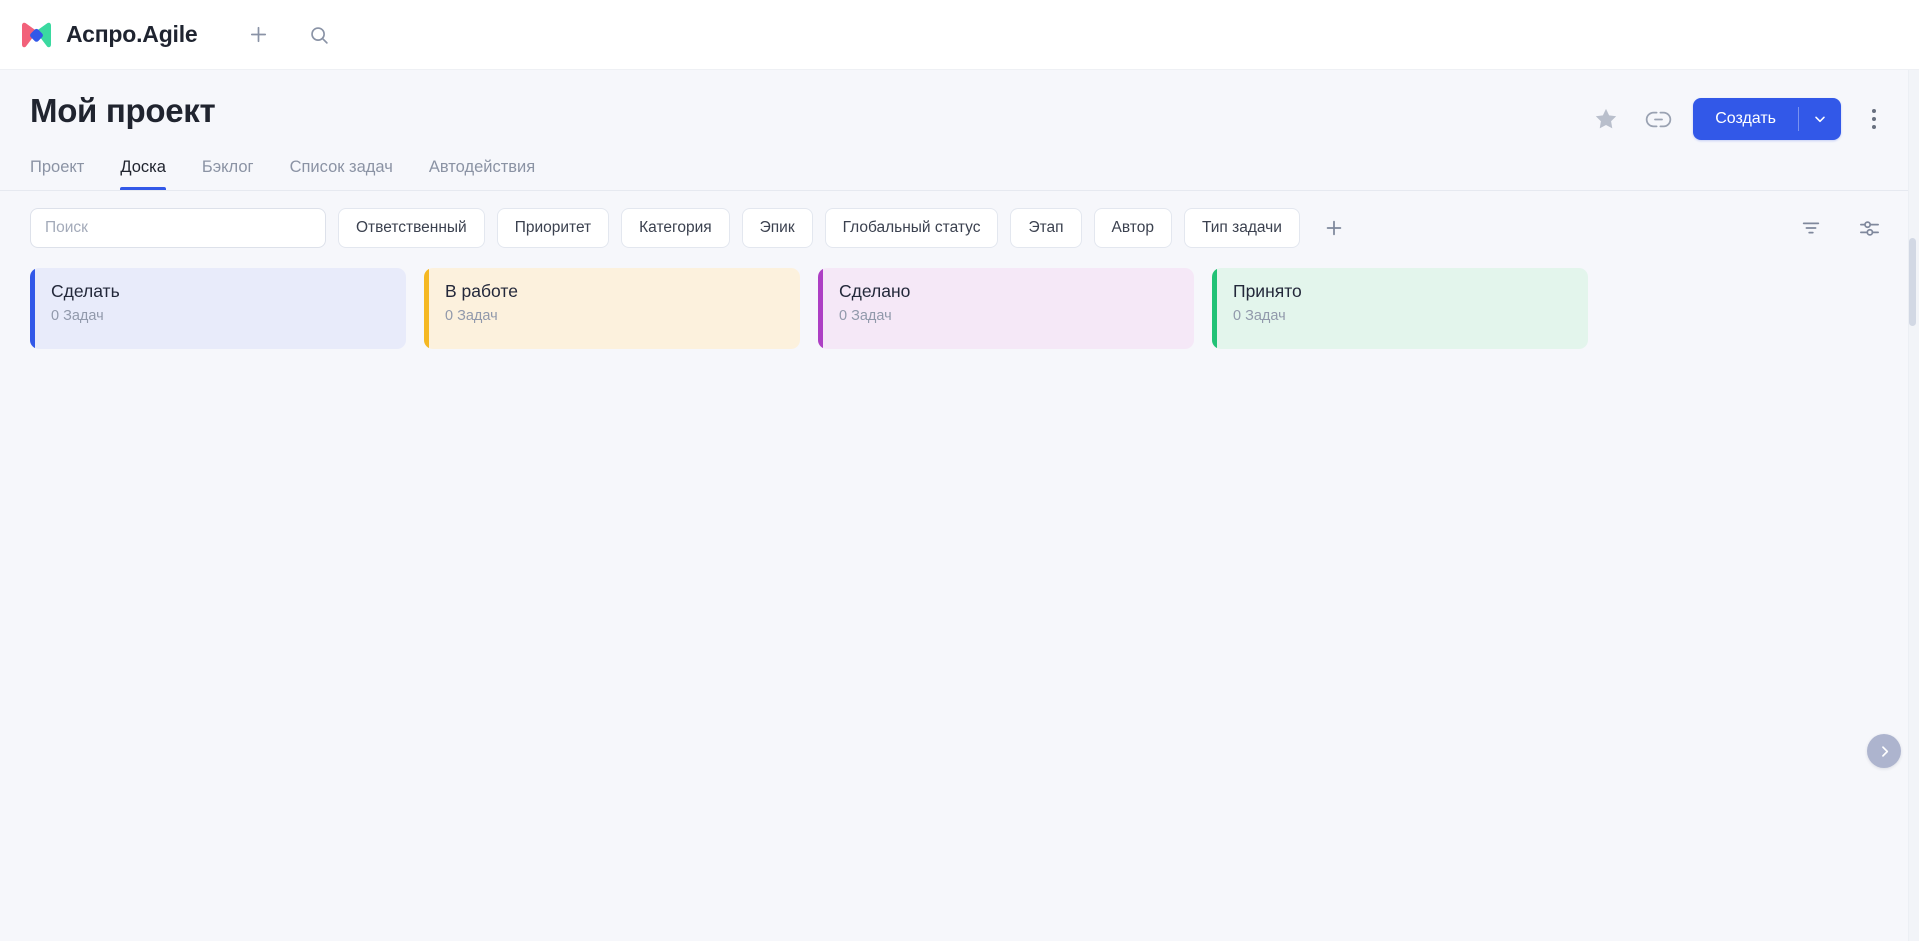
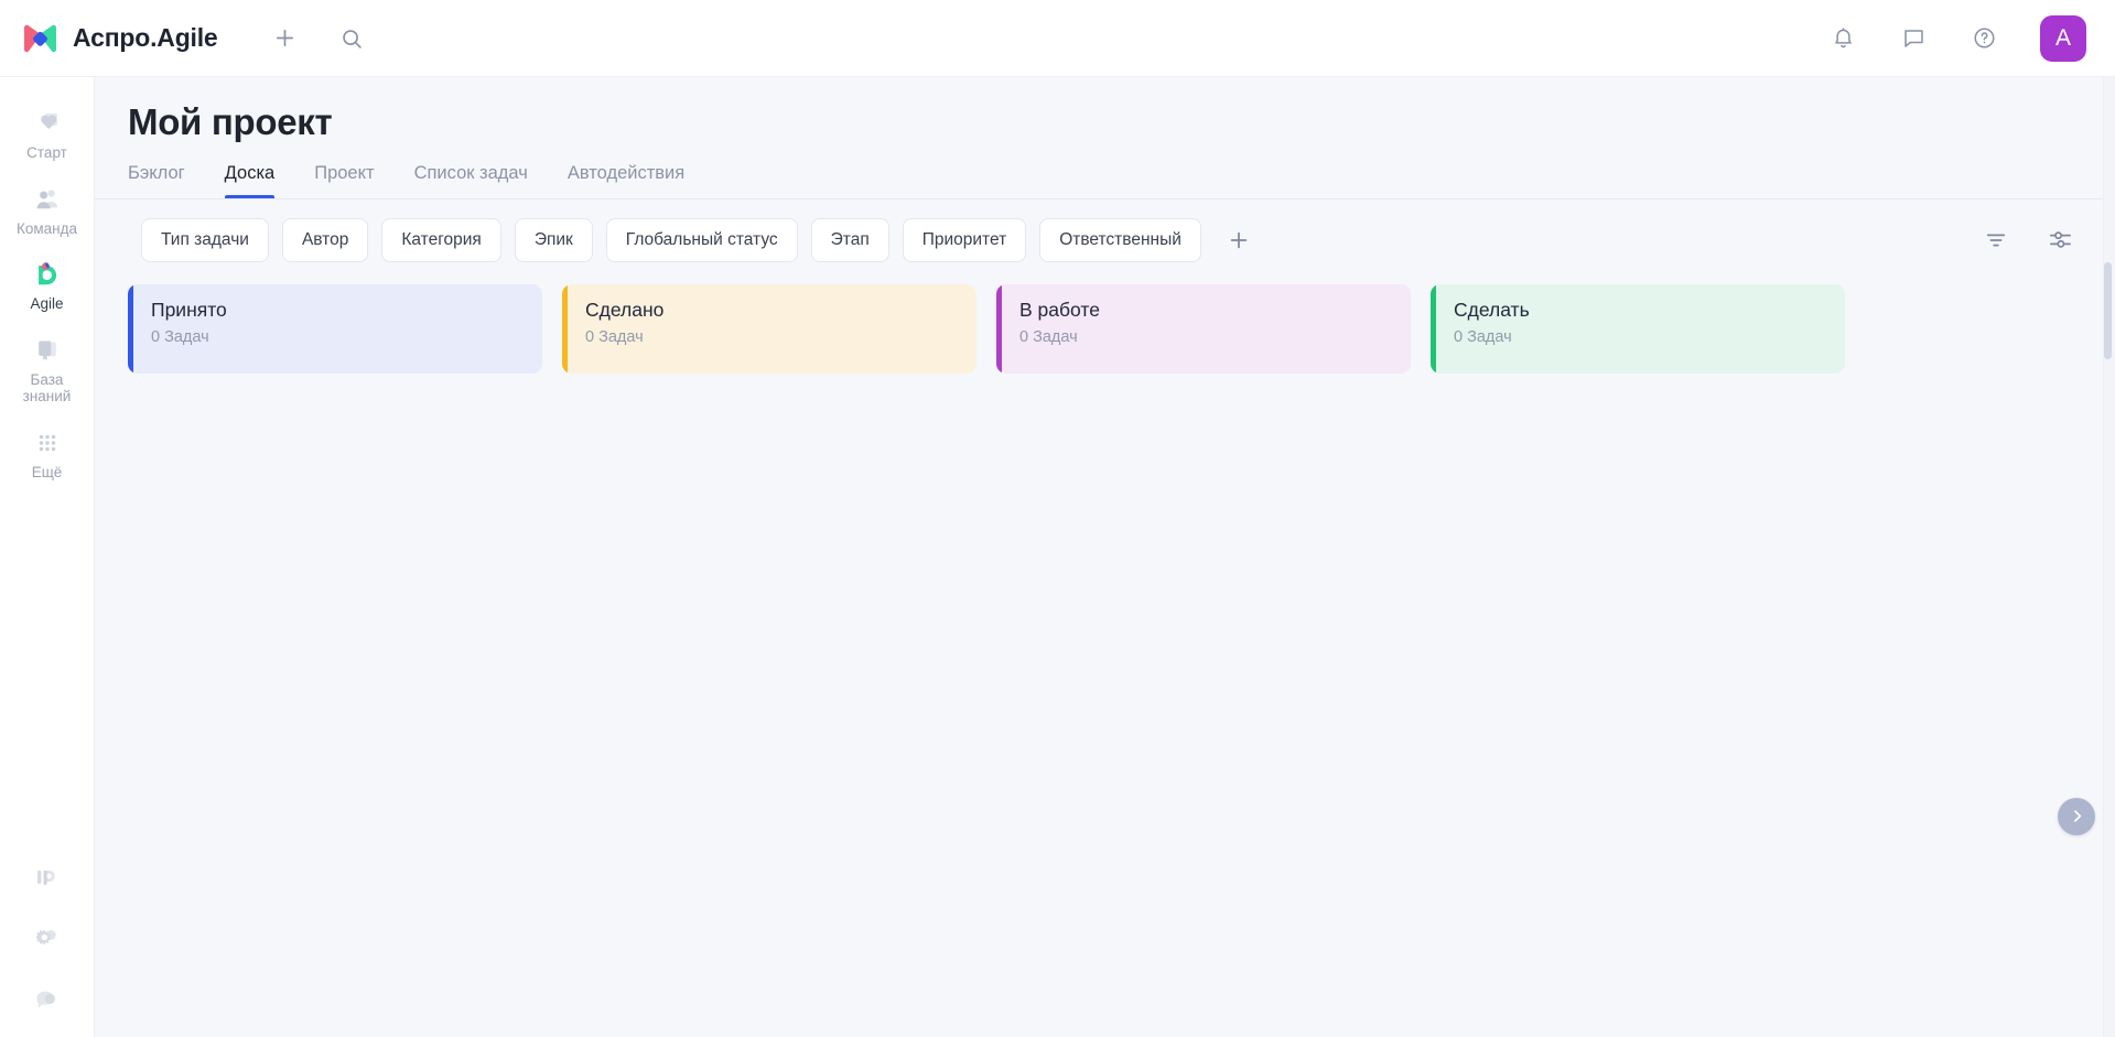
  Аспро.Agile
+ A
+ Старт
+ Команда
+ Agile
+ База
+ знаний
+ Ещё
  Мой проект
- Создать
- Проект
+ Бэклог
  Доска
- Бэклог
+ Проект
  Список задач
  Автодействия
- Поиск
- Ответственный
+ Тип задачи
- Приоритет
+ Автор
  Категория
  Эпик
  Глобальный статус
  Этап
- Автор
+ Приоритет
- Тип задачи
+ Ответственный
- Сделать
+ Принято
  0 Задач
- В работе
+ Сделано
  0 Задач
- Сделано
+ В работе
  0 Задач
- Принято
+ Сделать
  0 Задач
